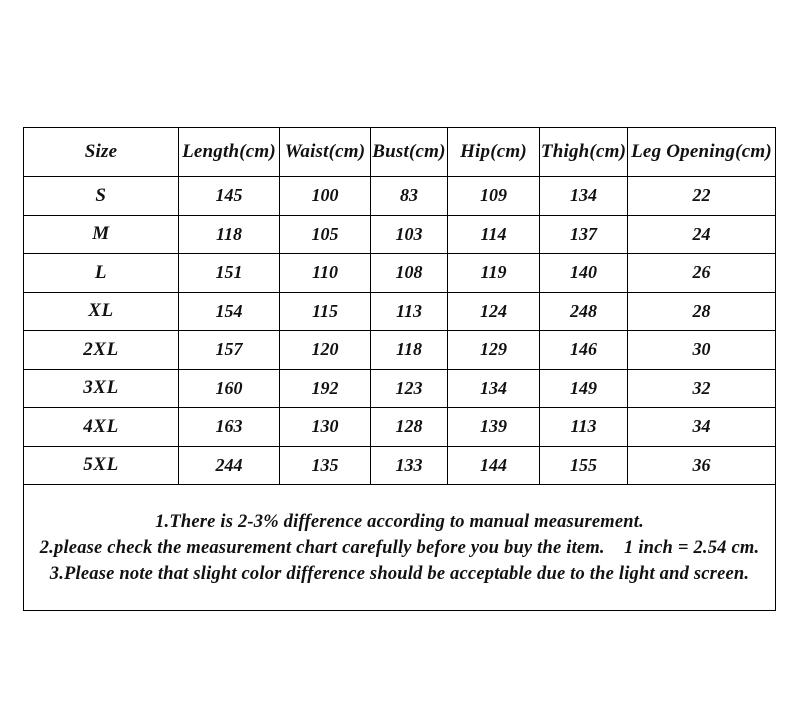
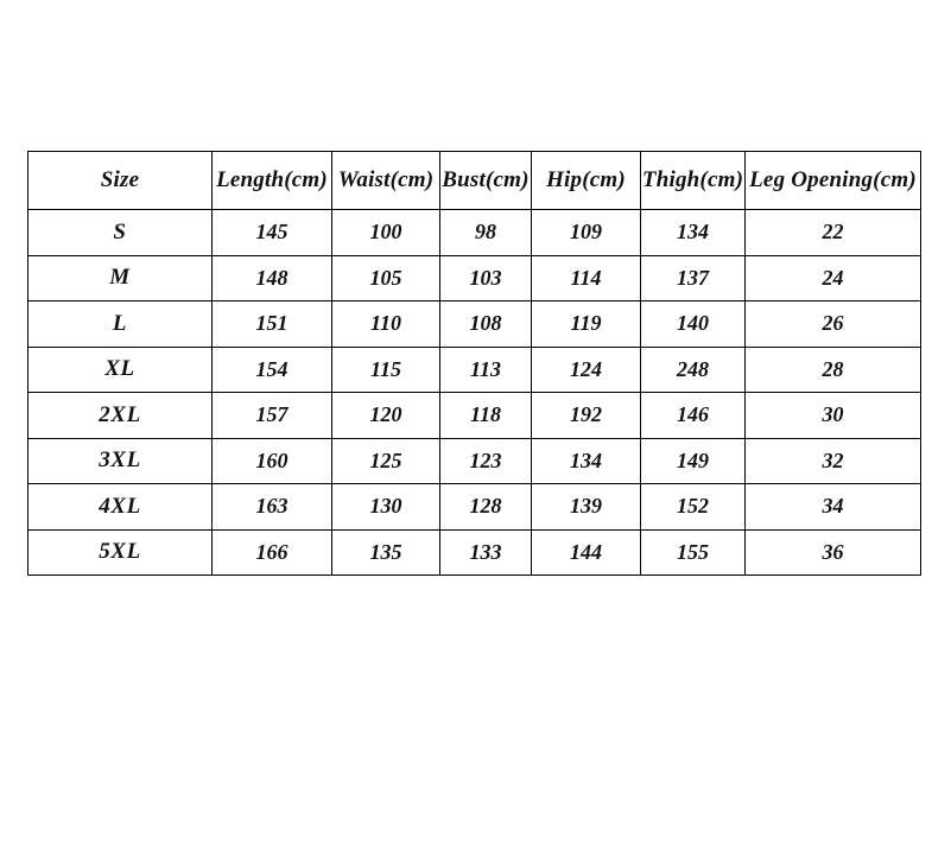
  Size	Length(cm)	Waist(cm)	Bust(cm)	Hip(cm)	Thigh(cm)	Leg Opening(cm)
- S	145	100	83	109	134	22
+ S	145	100	98	109	134	22
- M	118	105	103	114	137	24
+ M	148	105	103	114	137	24
  L	151	110	108	119	140	26
  XL	154	115	113	124	248	28
- 2XL	157	120	118	129	146	30
+ 2XL	157	120	118	192	146	30
- 3XL	160	192	123	134	149	32
+ 3XL	160	125	123	134	149	32
- 4XL	163	130	128	139	113	34
+ 4XL	163	130	128	139	152	34
- 5XL	244	135	133	144	155	36
+ 5XL	166	135	133	144	155	36
- 1.There is 2-3% difference according to manual measurement. 2.please check the measurement chart carefully before you buy the item. 1 inch = 2.54 cm. 3.Please note that slight color difference should be acceptable due to the light and screen.
